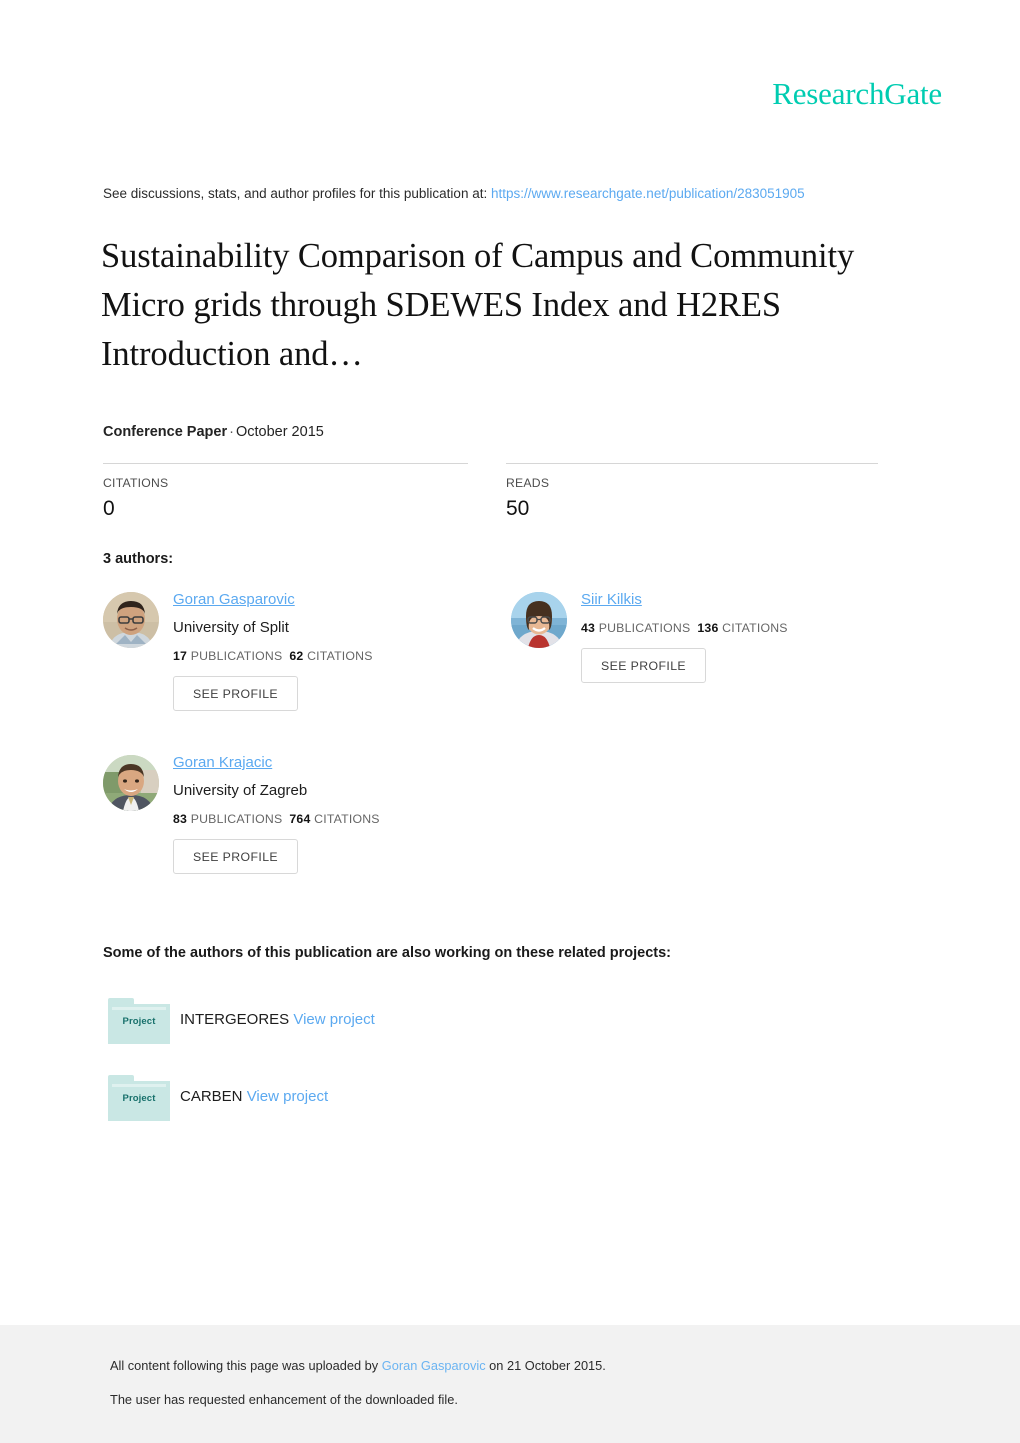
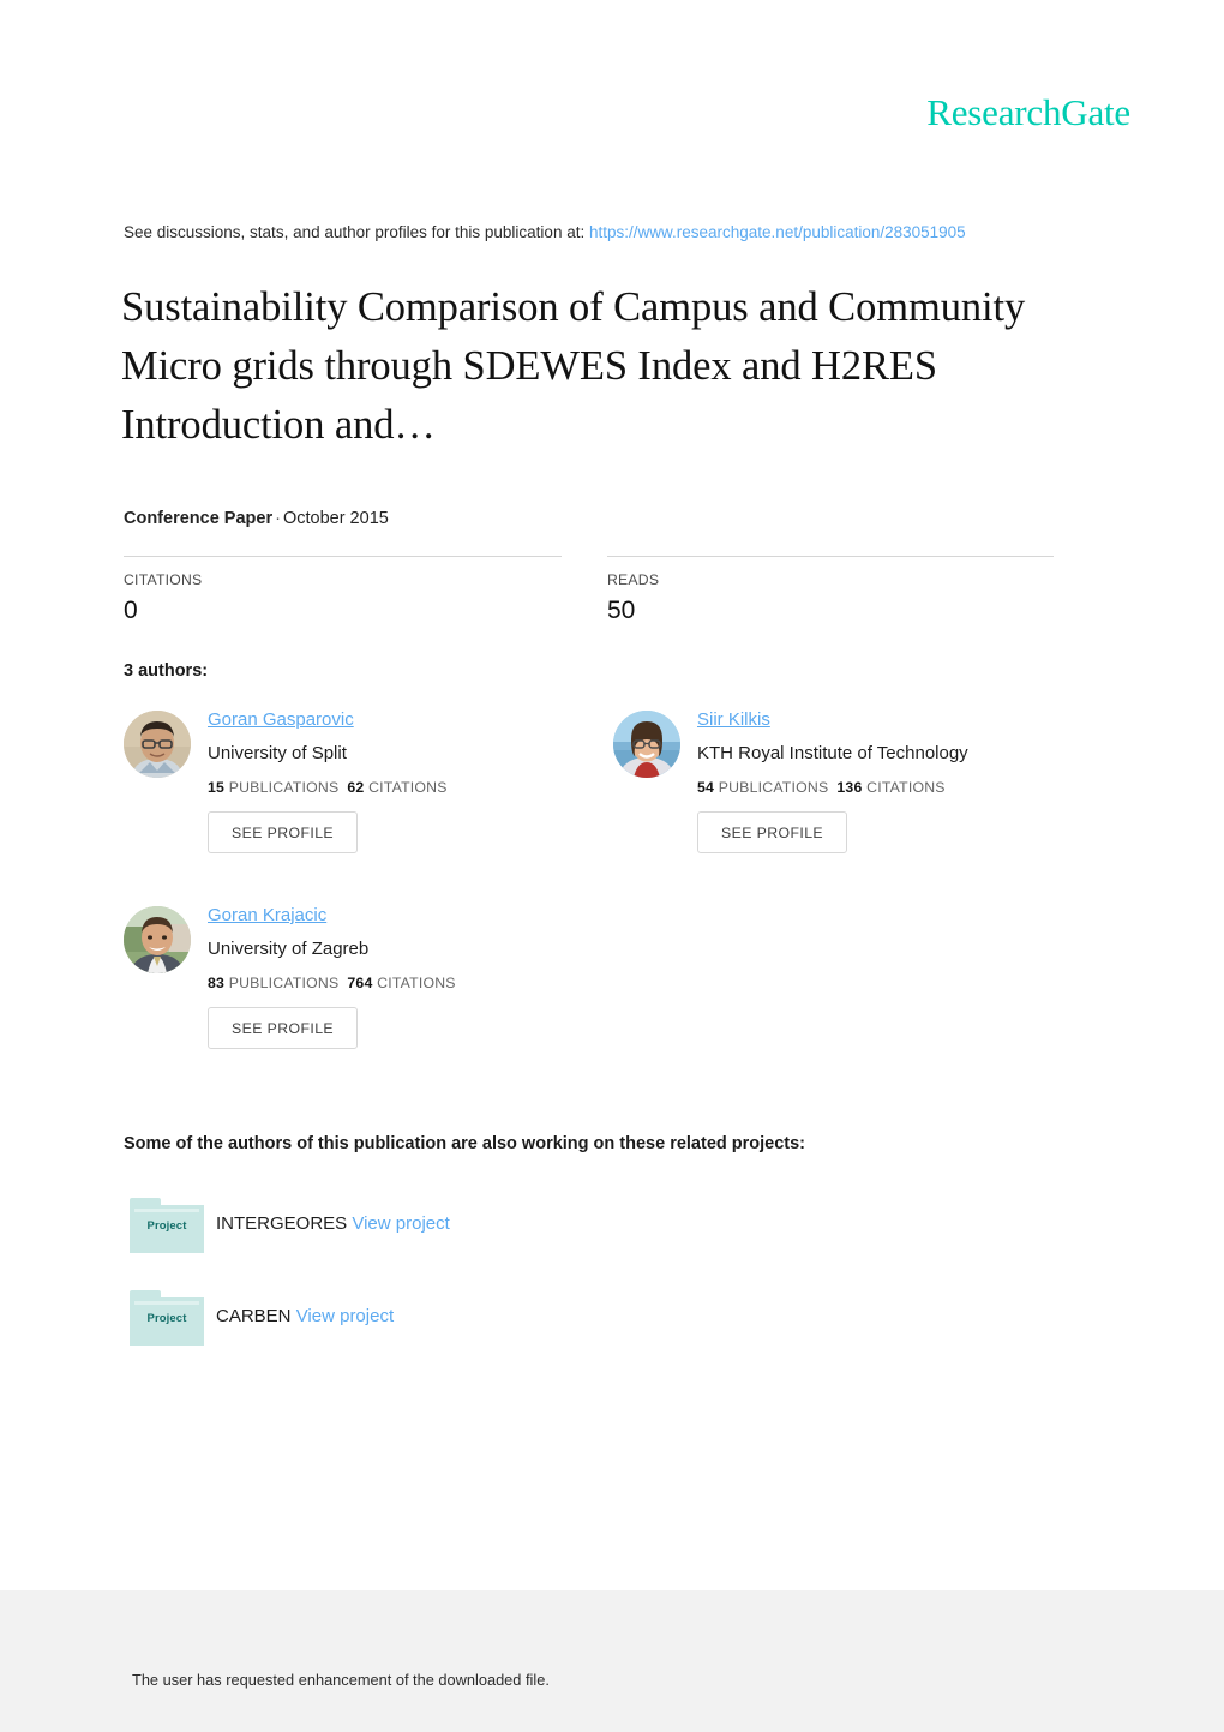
  ResearchGate
  See discussions, stats, and author profiles for this publication at: https://www.researchgate.net/publication/283051905
  Sustainability Comparison of Campus and Community Micro grids through SDEWES Index and H2RES Introduction and…
  Conference Paper · October 2015
  CITATIONS
  0
  READS
  50
  3 authors:
  Goran Gasparovic
  University of Split
- 17 PUBLICATIONS 62 CITATIONS
+ 15 PUBLICATIONS 62 CITATIONS
  SEE PROFILE
  Siir Kilkis
+ KTH Royal Institute of Technology
- 43 PUBLICATIONS 136 CITATIONS
+ 54 PUBLICATIONS 136 CITATIONS
  SEE PROFILE
  Goran Krajacic
  University of Zagreb
  83 PUBLICATIONS 764 CITATIONS
  SEE PROFILE
  Some of the authors of this publication are also working on these related projects:
  Project
  INTERGEORES View project
  Project
  CARBEN View project
- All content following this page was uploaded by Goran Gasparovic on 21 October 2015.
  The user has requested enhancement of the downloaded file.
